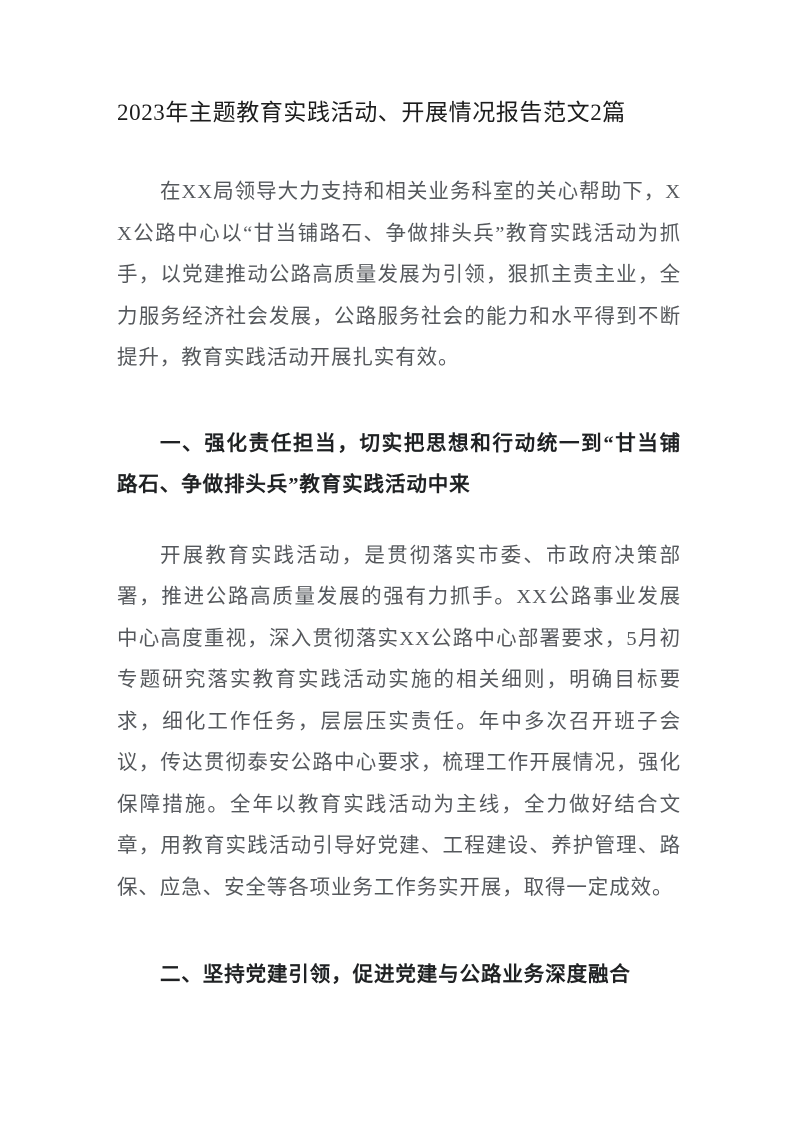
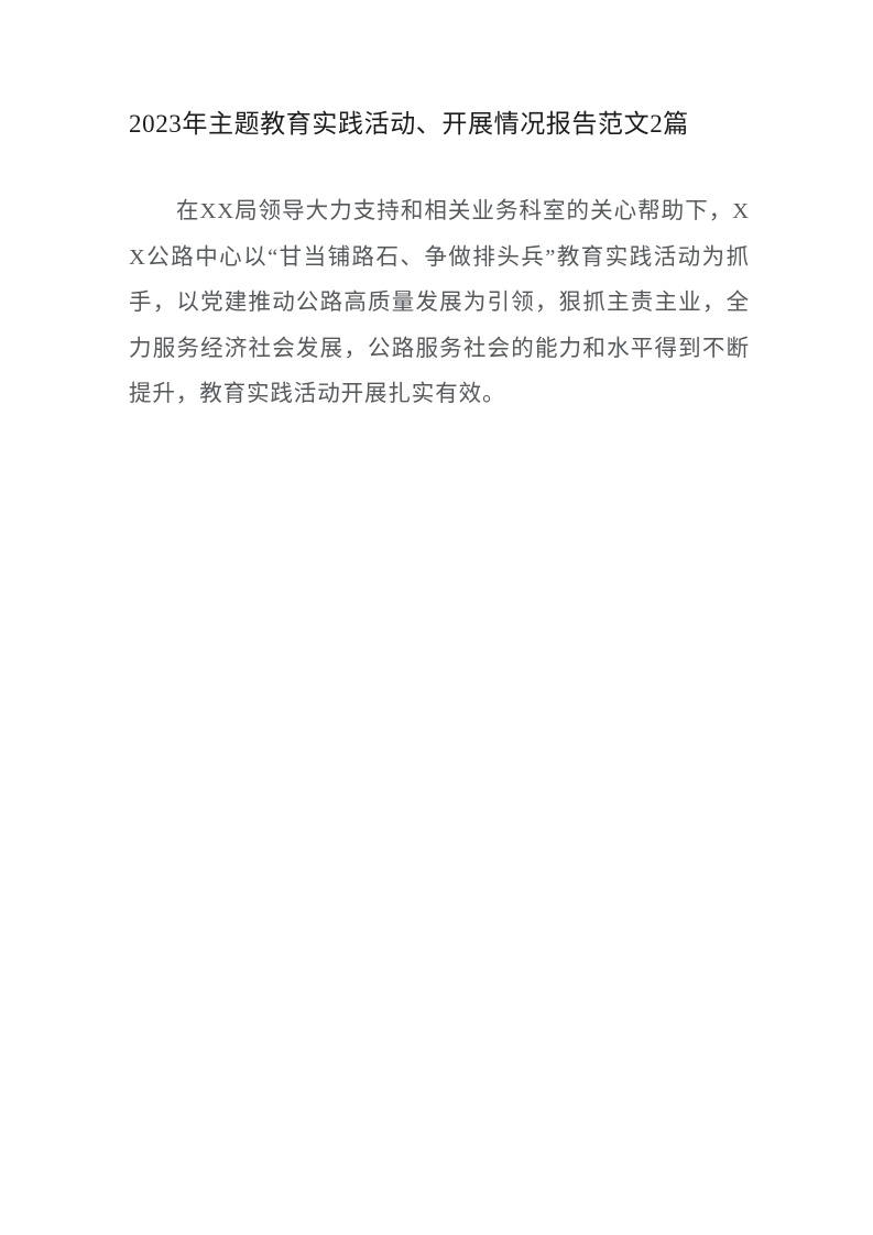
  2023年主题教育实践活动、开展情况报告范文2篇
  在XX局领导大力支持和相关业务科室的关心帮助下，XX公路中心以“甘当铺路石、争做排头兵”教育实践活动为抓手，以党建推动公路高质量发展为引领，狠抓主责主业，全力服务经济社会发展，公路服务社会的能力和水平得到不断提升，教育实践活动开展扎实有效。
- 一、强化责任担当，切实把思想和行动统一到“甘当铺路石、争做排头兵”教育实践活动中来
- 开展教育实践活动，是贯彻落实市委、市政府决策部署，推进公路高质量发展的强有力抓手。XX公路事业发展中心高度重视，深入贯彻落实XX公路中心部署要求，5月初专题研究落实教育实践活动实施的相关细则，明确目标要求，细化工作任务，层层压实责任。年中多次召开班子会议，传达贯彻泰安公路中心要求，梳理工作开展情况，强化保障措施。全年以教育实践活动为主线，全力做好结合文章，用教育实践活动引导好党建、工程建设、养护管理、路保、应急、安全等各项业务工作务实开展，取得一定成效。
- 二、坚持党建引领，促进党建与公路业务深度融合
